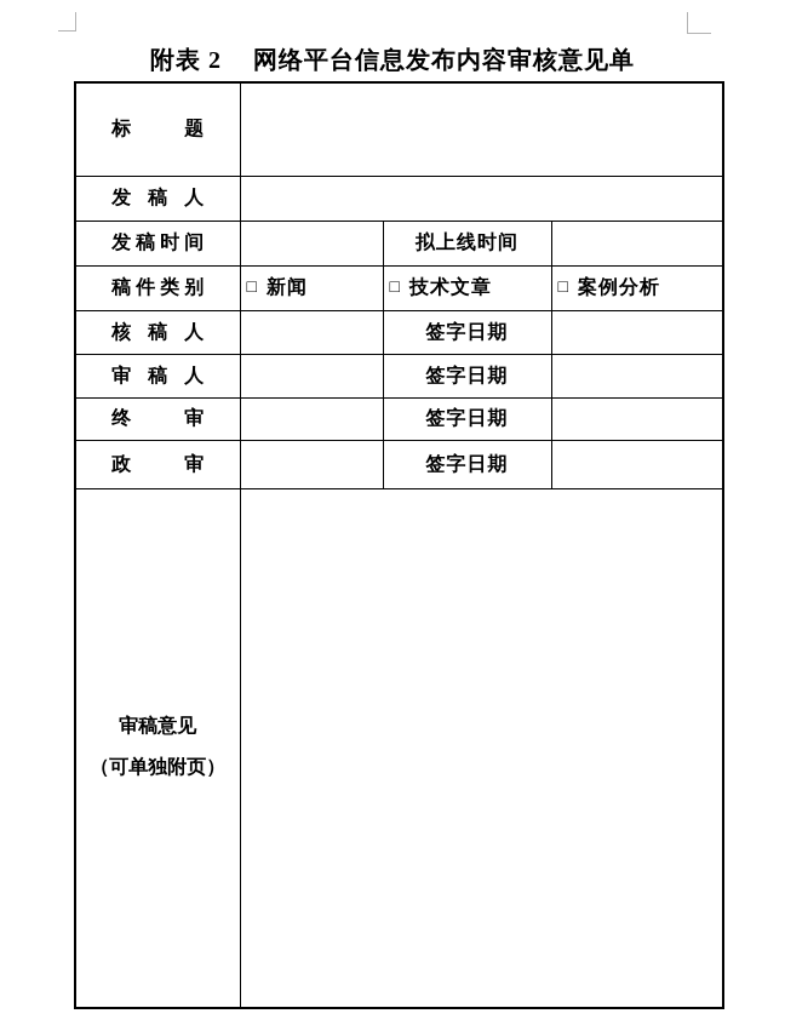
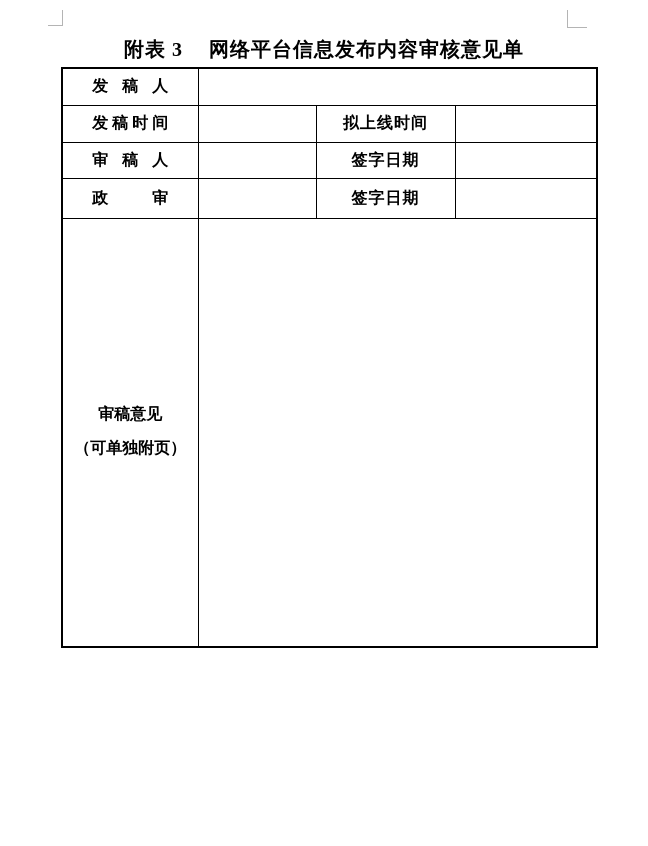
- 附表 2 网络平台信息发布内容审核意见单
+ 附表 3 网络平台信息发布内容审核意见单
- 标 题
  发 稿 人
  发稿时间		拟上线时间
- 稿件类别	□ 新闻	□ 技术文章	□ 案例分析
- 核 稿 人		签字日期
  审 稿 人		签字日期
- 终 审		签字日期
  政 审		签字日期
  审稿意见 （可单独附页）
